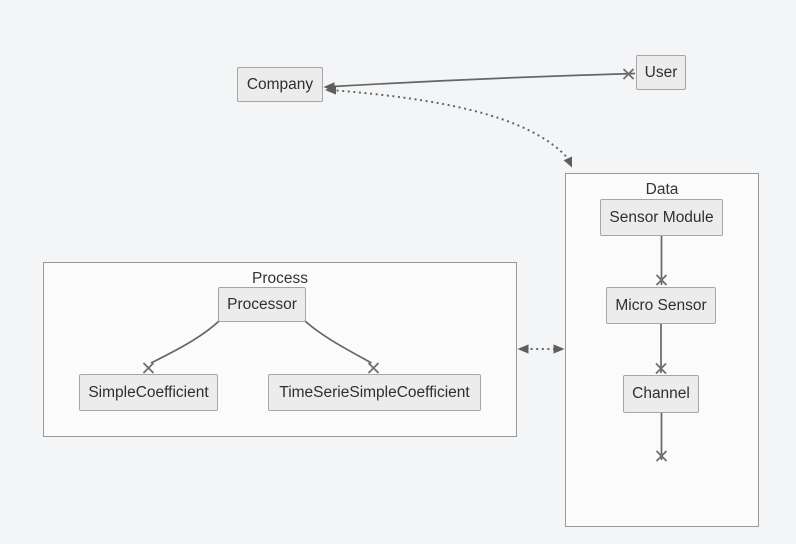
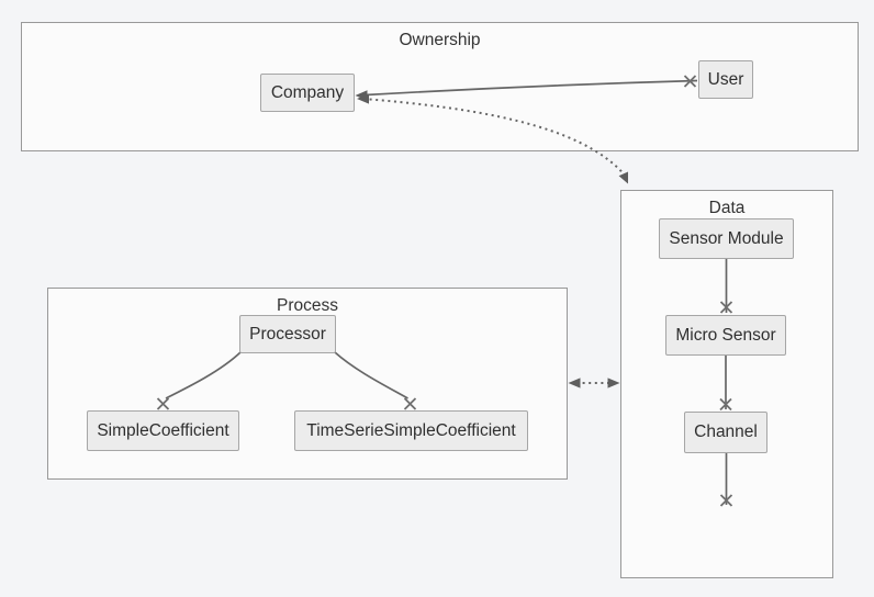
+ Ownership
  Process
  Data
  Company
  User
  Processor
  SimpleCoefficient
  TimeSerieSimpleCoefficient
  Sensor Module
  Micro Sensor
  Channel
